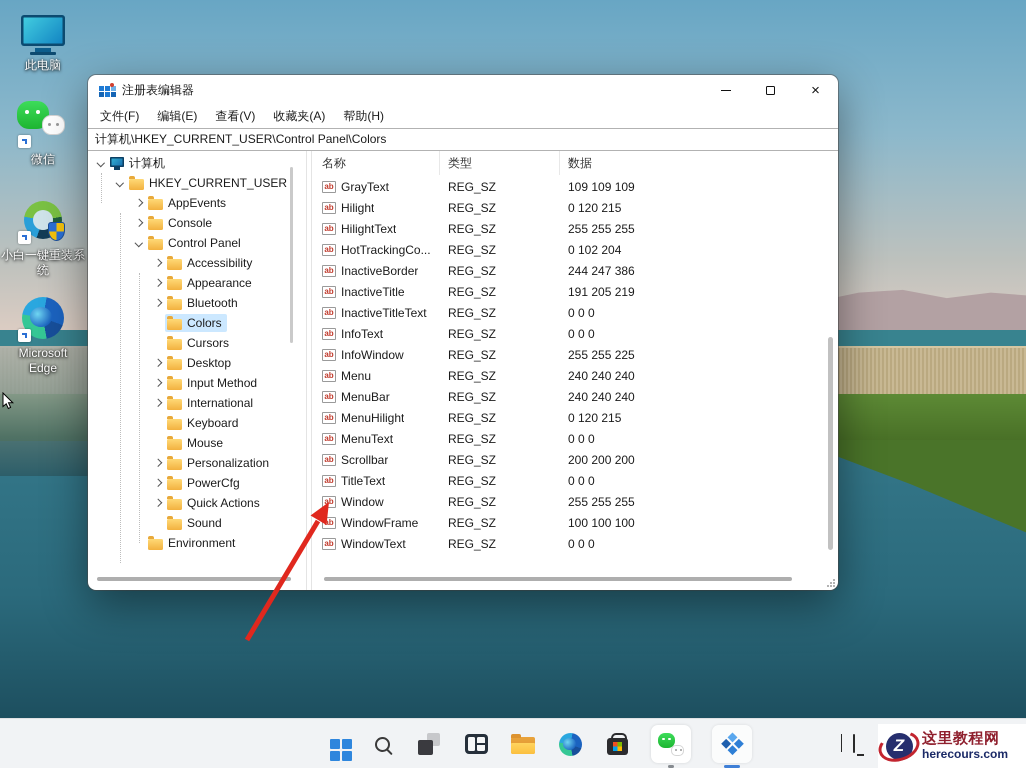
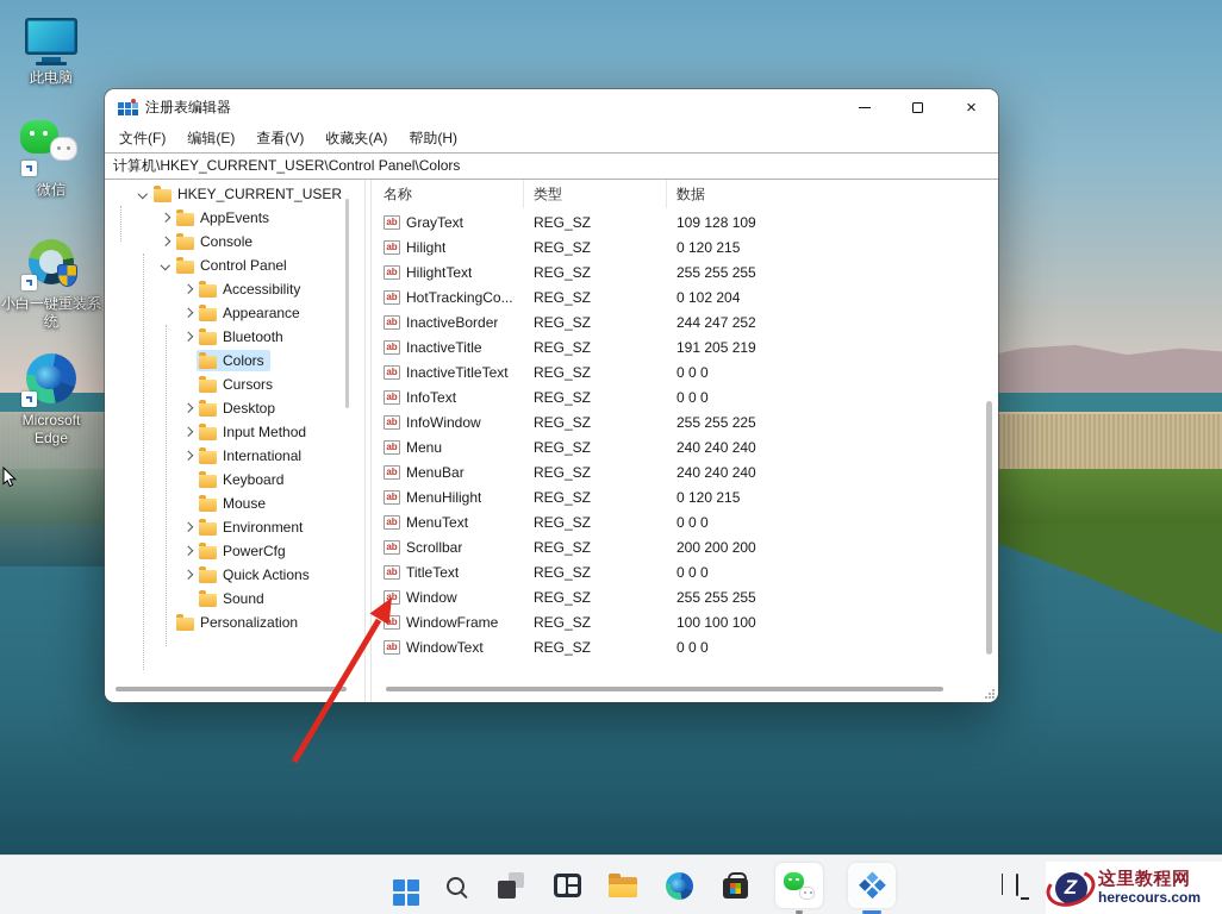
  此电脑
  微信
  小白一键重装系统
  Microsoft Edge
  注册表编辑器
  ×
  文件(F)
  编辑(E)
  查看(V)
  收藏夹(A)
  帮助(H)
  计算机\HKEY_CURRENT_USER\Control Panel\Colors
- 计算机
  HKEY_CURRENT_USER
  AppEvents
  Console
  Control Panel
  Accessibility
  Appearance
  Bluetooth
  Colors
  Cursors
  Desktop
  Input Method
  International
  Keyboard
  Mouse
- Personalization
+ Environment
  PowerCfg
  Quick Actions
  Sound
- Environment
+ Personalization
  名称
  类型
  数据
  ab
  GrayText
  REG_SZ
- 109 109 109
+ 109 128 109
  ab
  Hilight
  REG_SZ
  0 120 215
  ab
  HilightText
  REG_SZ
  255 255 255
  ab
  HotTrackingCo...
  REG_SZ
  0 102 204
  ab
  InactiveBorder
  REG_SZ
- 244 247 386
+ 244 247 252
  ab
  InactiveTitle
  REG_SZ
  191 205 219
  ab
  InactiveTitleText
  REG_SZ
  0 0 0
  ab
  InfoText
  REG_SZ
  0 0 0
  ab
  InfoWindow
  REG_SZ
  255 255 225
  ab
  Menu
  REG_SZ
  240 240 240
  ab
  MenuBar
  REG_SZ
  240 240 240
  ab
  MenuHilight
  REG_SZ
  0 120 215
  ab
  MenuText
  REG_SZ
  0 0 0
  ab
  Scrollbar
  REG_SZ
  200 200 200
  ab
  TitleText
  REG_SZ
  0 0 0
  ab
  Window
  REG_SZ
  255 255 255
  WindowFrame
  REG_SZ
  100 100 100
  ab
  WindowText
  REG_SZ
  0 0 0
  Z
  这里教程网
  herecours.com
